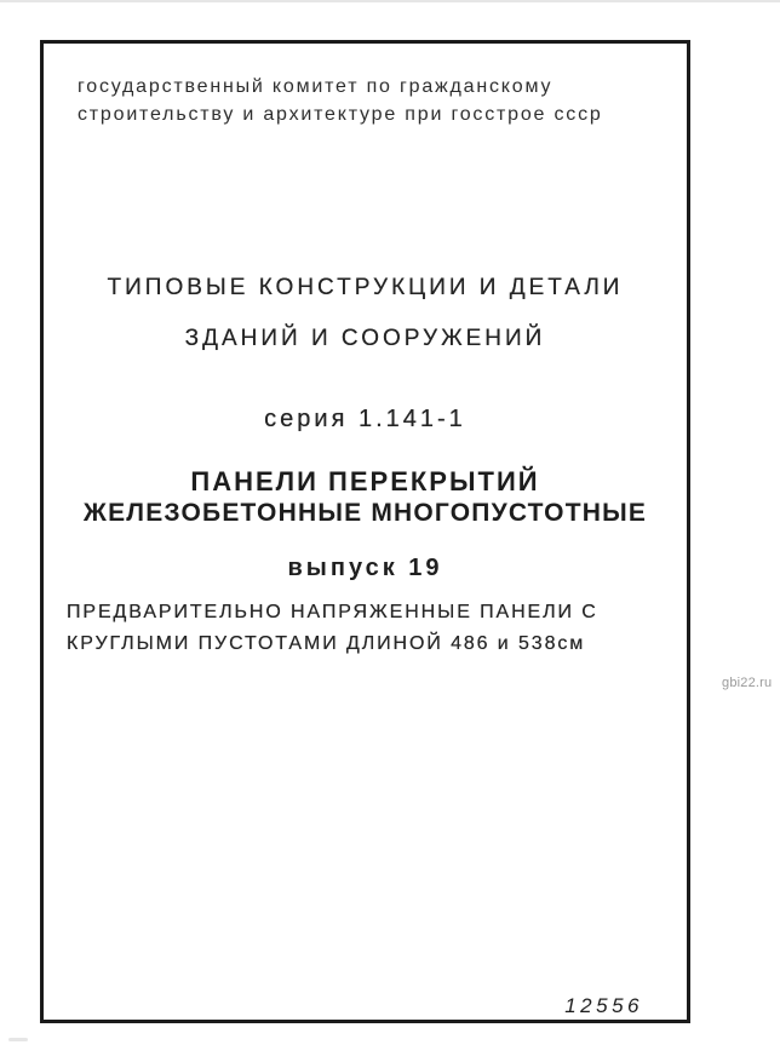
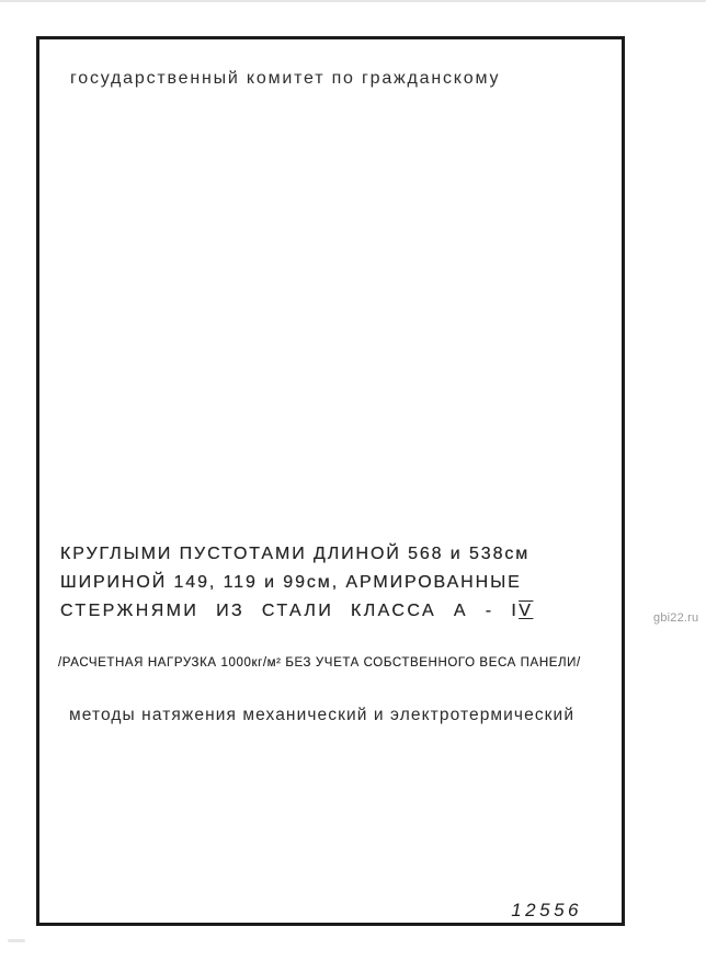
  gbi22.ru
  государственный комитет по гражданскому
- строительству и архитектуре при госстрое ссср
- ТИПОВЫЕ КОНСТРУКЦИИ И ДЕТАЛИ
- ЗДАНИЙ И СООРУЖЕНИЙ
- серия 1.141-1
- ПАНЕЛИ ПЕРЕКРЫТИЙ
- ЖЕЛЕЗОБЕТОННЫЕ МНОГОПУСТОТНЫЕ
- выпуск 19
- ПРЕДВАРИТЕЛЬНО НАПРЯЖЕННЫЕ ПАНЕЛИ С
- КРУГЛЫМИ ПУСТОТАМИ ДЛИНОЙ 486 и 538см
+ КРУГЛЫМИ ПУСТОТАМИ ДЛИНОЙ 568 и 538см
+ ШИРИНОЙ 149, 119 и 99см, АРМИРОВАННЫЕ
+ СТЕРЖНЯМИ ИЗ СТАЛИ КЛАССА А - IV
+ /РАСЧЕТНАЯ НАГРУЗКА 1000кг/м² БЕЗ УЧЕТА СОБСТВЕННОГО ВЕСА ПАНЕЛИ/
+ методы натяжения механический и электротермический
  12556
